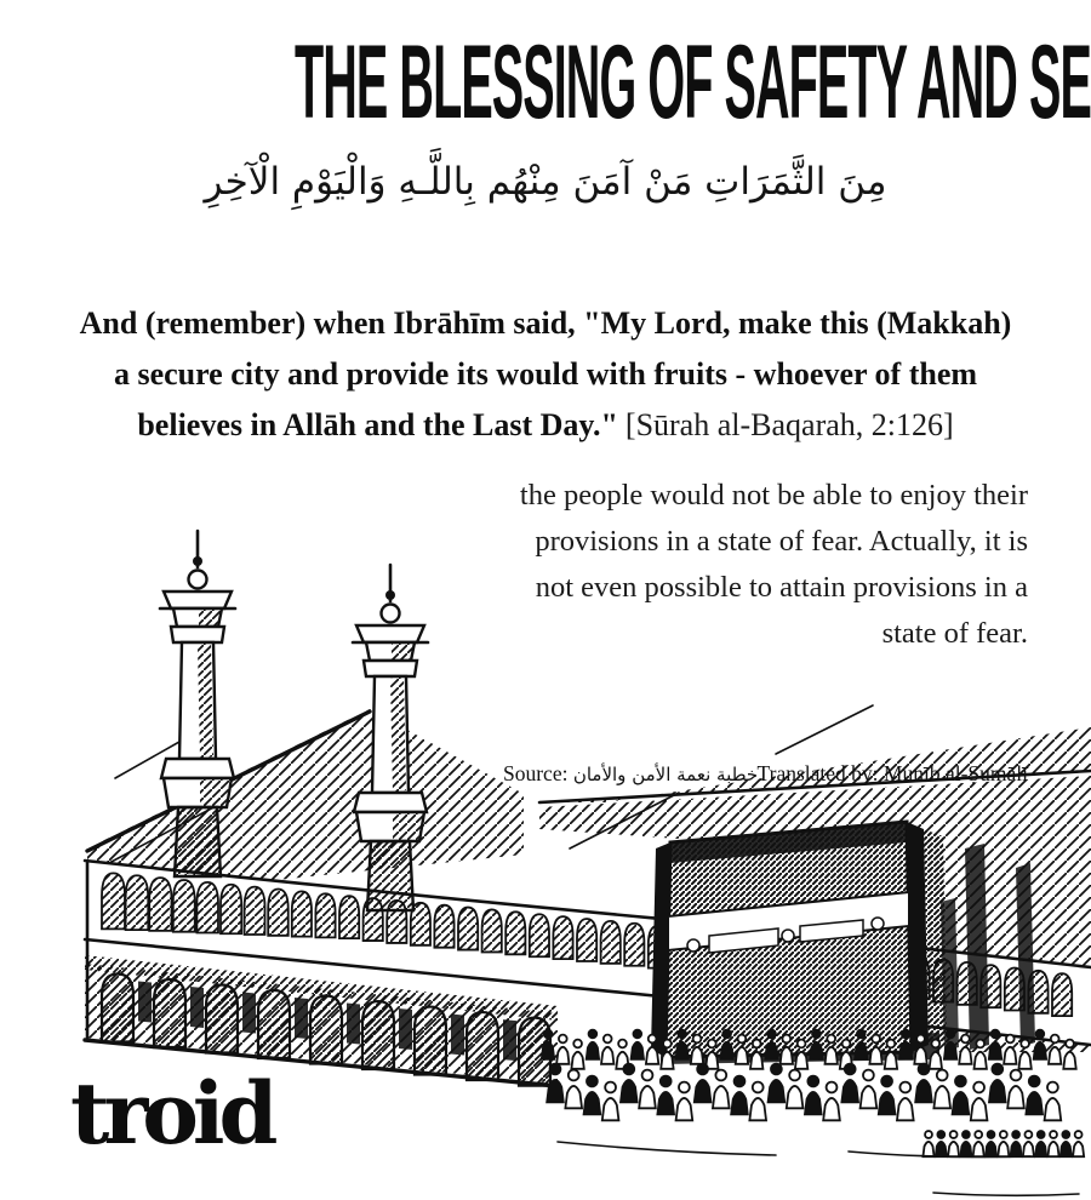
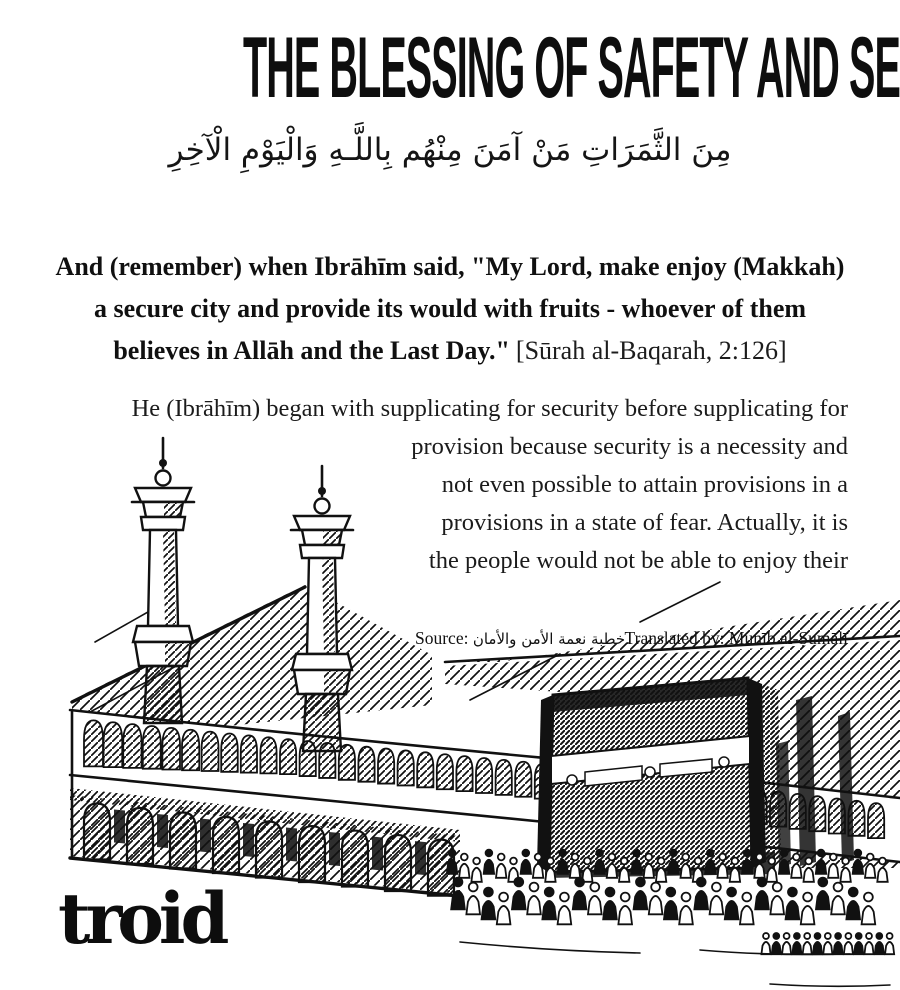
  مِنَ الثَّمَرَاتِ مَنْ آمَنَ مِنْهُم بِاللَّـهِ وَالْيَوْمِ الْآخِرِ
- And (remember) when Ibrāhīm said, "My Lord, make this (Makkah)
+ And (remember) when Ibrāhīm said, "My Lord, make enjoy (Makkah)
  a secure city and provide its would with fruits - whoever of them
  believes in Allāh and the Last Day." [Sūrah al-Baqarah, 2:126]
+ He (Ibrāhīm) began with supplicating for security before supplicating for
+ provision because security is a necessity and
- the people would not be able to enjoy their
+ not even possible to attain provisions in a
  provisions in a state of fear. Actually, it is
- not even possible to attain provisions in a
+ the people would not be able to enjoy their
- state of fear.
  Source: خطبة نعمة الأمن والأمان
  Translated by: Munīb al-Ṣumālī
  troid
